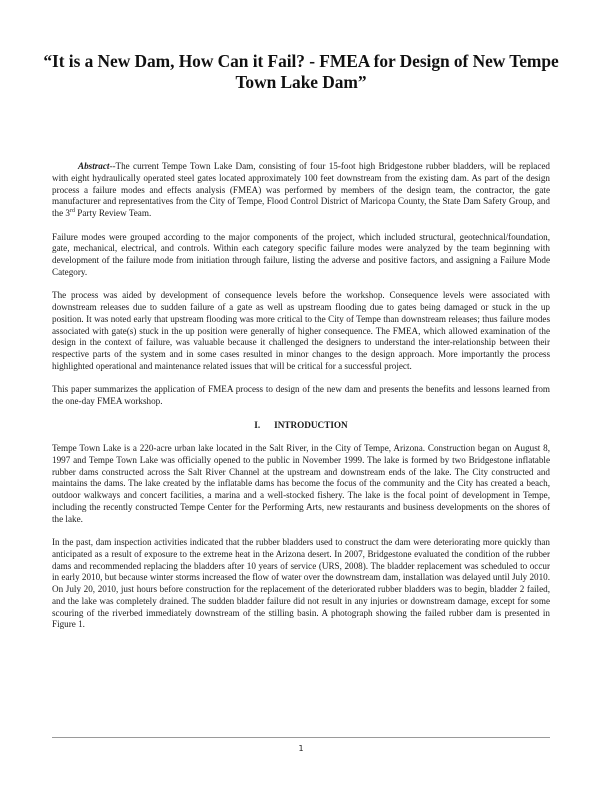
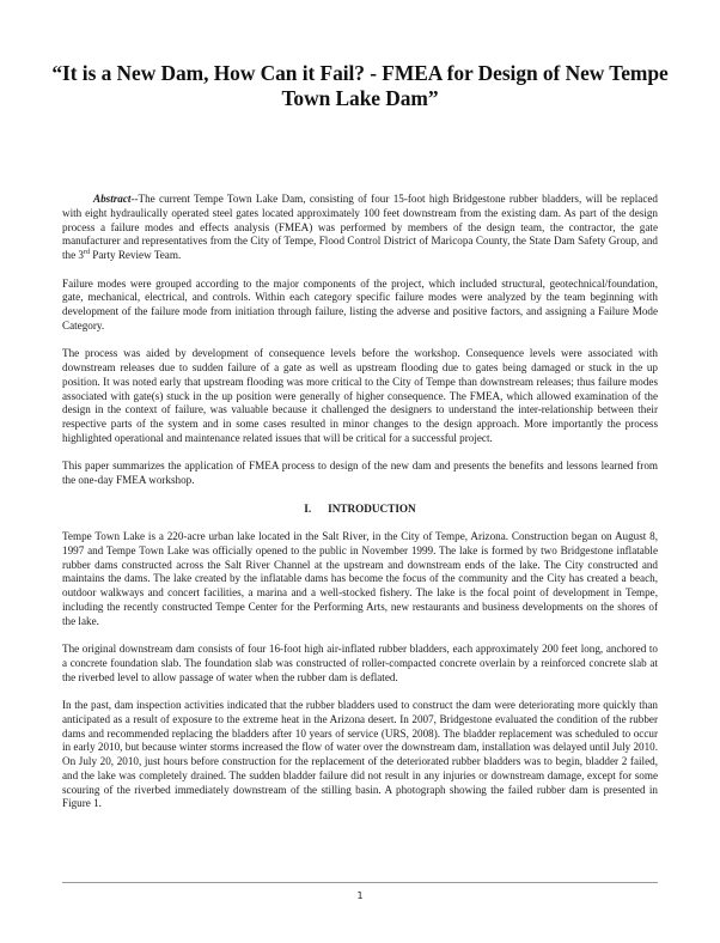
  “It is a New Dam, How Can it Fail? - FMEA for Design of New Tempe Town Lake Dam”
  Abstract--The current Tempe Town Lake Dam, consisting of four 15-foot high Bridgestone rubber bladders, will be replaced with eight hydraulically operated steel gates located approximately 100 feet downstream from the existing dam. As part of the design process a failure modes and effects analysis (FMEA) was performed by members of the design team, the contractor, the gate manufacturer and representatives from the City of Tempe, Flood Control District of Maricopa County, the State Dam Safety Group, and the 3 Party Review Team.
  Failure modes were grouped according to the major components of the project, which included structural, geotechnical/foundation, gate, mechanical, electrical, and controls. Within each category specific failure modes were analyzed by the team beginning with development of the failure mode from initiation through failure, listing the adverse and positive factors, and assigning a Failure Mode Category.
  The process was aided by development of consequence levels before the workshop. Consequence levels were associated with downstream releases due to sudden failure of a gate as well as upstream flooding due to gates being damaged or stuck in the up position. It was noted early that upstream flooding was more critical to the City of Tempe than downstream releases; thus failure modes associated with gate(s) stuck in the up position were generally of higher consequence. The FMEA, which allowed examination of the design in the context of failure, was valuable because it challenged the designers to understand the inter-relationship between their respective parts of the system and in some cases resulted in minor changes to the design approach. More importantly the process highlighted operational and maintenance related issues that will be critical for a successful project.
  This paper summarizes the application of FMEA process to design of the new dam and presents the benefits and lessons learned from the one-day FMEA workshop.
  I. INTRODUCTION
  Tempe Town Lake is a 220-acre urban lake located in the Salt River, in the City of Tempe, Arizona. Construction began on August 8, 1997 and Tempe Town Lake was officially opened to the public in November 1999. The lake is formed by two Bridgestone inflatable rubber dams constructed across the Salt River Channel at the upstream and downstream ends of the lake. The City constructed and maintains the dams. The lake created by the inflatable dams has become the focus of the community and the City has created a beach, outdoor walkways and concert facilities, a marina and a well-stocked fishery. The lake is the focal point of development in Tempe, including the recently constructed Tempe Center for the Performing Arts, new restaurants and business developments on the shores of the lake.
+ The original downstream dam consists of four 16-foot high air-inflated rubber bladders, each approximately 200 feet long, anchored to a concrete foundation slab. The foundation slab was constructed of roller-compacted concrete overlain by a reinforced concrete slab at the riverbed level to allow passage of water when the rubber dam is deflated.
  In the past, dam inspection activities indicated that the rubber bladders used to construct the dam were deteriorating more quickly than anticipated as a result of exposure to the extreme heat in the Arizona desert. In 2007, Bridgestone evaluated the condition of the rubber dams and recommended replacing the bladders after 10 years of service (URS, 2008). The bladder replacement was scheduled to occur in early 2010, but because winter storms increased the flow of water over the downstream dam, installation was delayed until July 2010. On July 20, 2010, just hours before construction for the replacement of the deteriorated rubber bladders was to begin, bladder 2 failed, and the lake was completely drained. The sudden bladder failure did not result in any injuries or downstream damage, except for some scouring of the riverbed immediately downstream of the stilling basin. A photograph showing the failed rubber dam is presented in Figure 1.
  1
